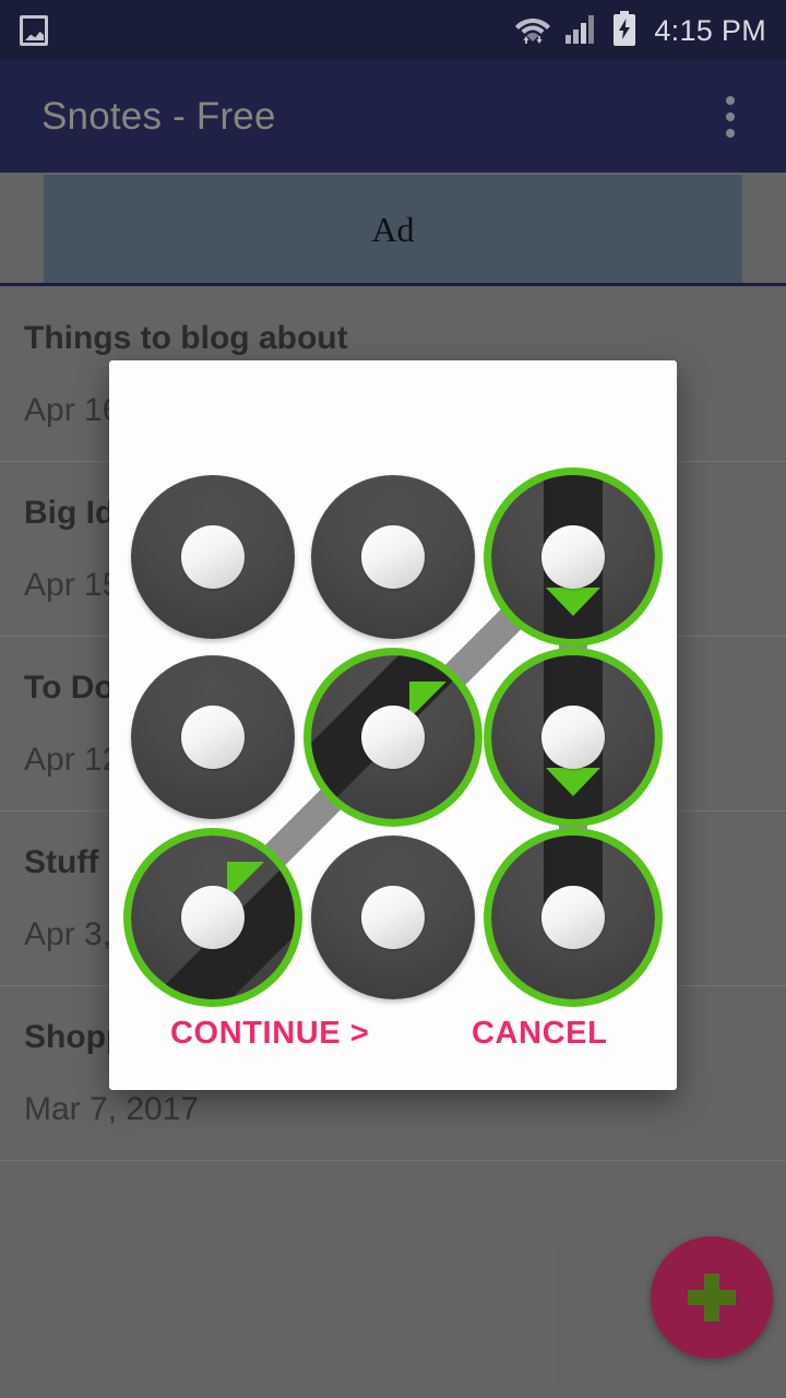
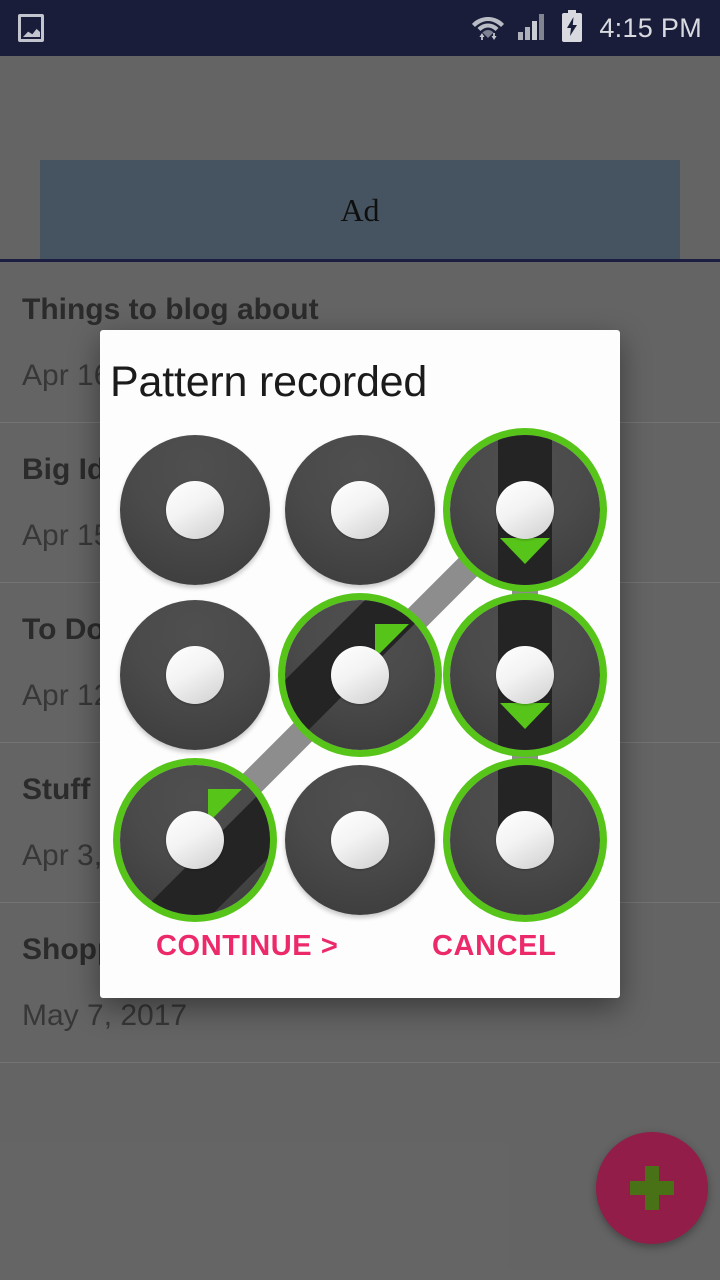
  4:15 PM
- Snotes - Free
  Ad
  Things to blog about
  Apr 1
  Big Id
  Apr 1
  To Do
  Apr 1
  Stuff
  Apr 3,
  Shop
- Mar 7, 2017
+ May 7, 2017
+ Pattern recorded
  CONTINUE >
  CANCEL
